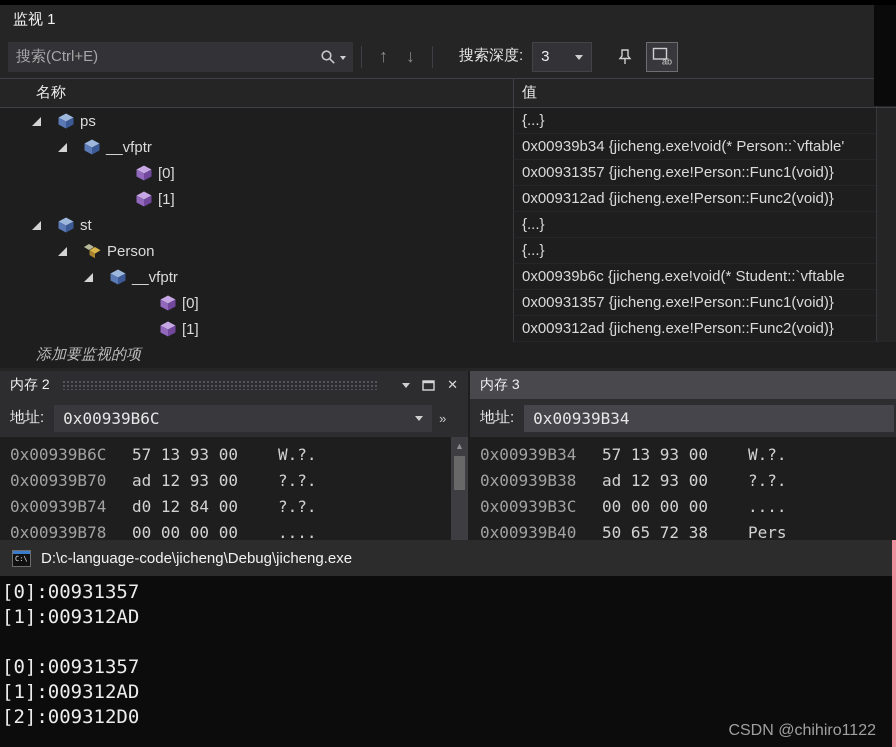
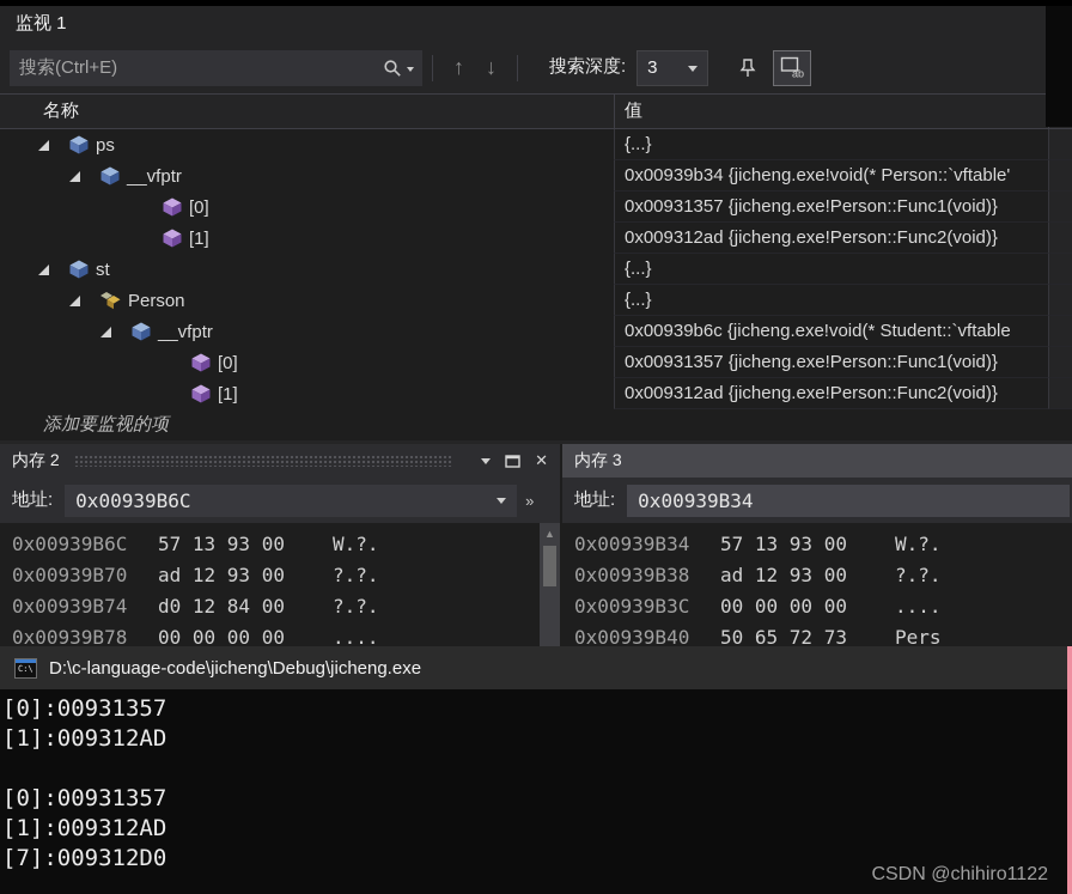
  监视 1
  搜索(Ctrl+E)
  ↑
  ↓
  搜索深度:
  3
  ab
  名称
  值
  ps
  {...}
  __vfptr
  0x00939b34 {jicheng.exe!void(* Person::`vftable'
  [0]
  0x00931357 {jicheng.exe!Person::Func1(void)}
  [1]
  0x009312ad {jicheng.exe!Person::Func2(void)}
  st
  {...}
  Person
  {...}
  __vfptr
  0x00939b6c {jicheng.exe!void(* Student::`vftable
  [0]
  0x00931357 {jicheng.exe!Person::Func1(void)}
  [1]
  0x009312ad {jicheng.exe!Person::Func2(void)}
  添加要监视的项
  内存 2
  ✕
  地址:
  0x00939B6C
  »
  0x00939B6C
  57 13 93 00
  W.?.
  0x00939B70
  ad 12 93 00
  ?.?.
  0x00939B74
  d0 12 84 00
  ?.?.
  0x00939B78
  00 00 00 00
  ....
  ▲
  内存 3
  地址:
  0x00939B34
  0x00939B34
  57 13 93 00
  W.?.
  0x00939B38
  ad 12 93 00
  ?.?.
  0x00939B3C
  00 00 00 00
  ....
  0x00939B40
- 50 65 72 38
+ 50 65 72 73
  Pers
  D:\c-language-code\jicheng\Debug\jicheng.exe
  [0]:00931357
  [1]:009312AD
  [0]:00931357
  [1]:009312AD
- [2]:009312D0
+ [7]:009312D0
  CSDN @chihiro1122
